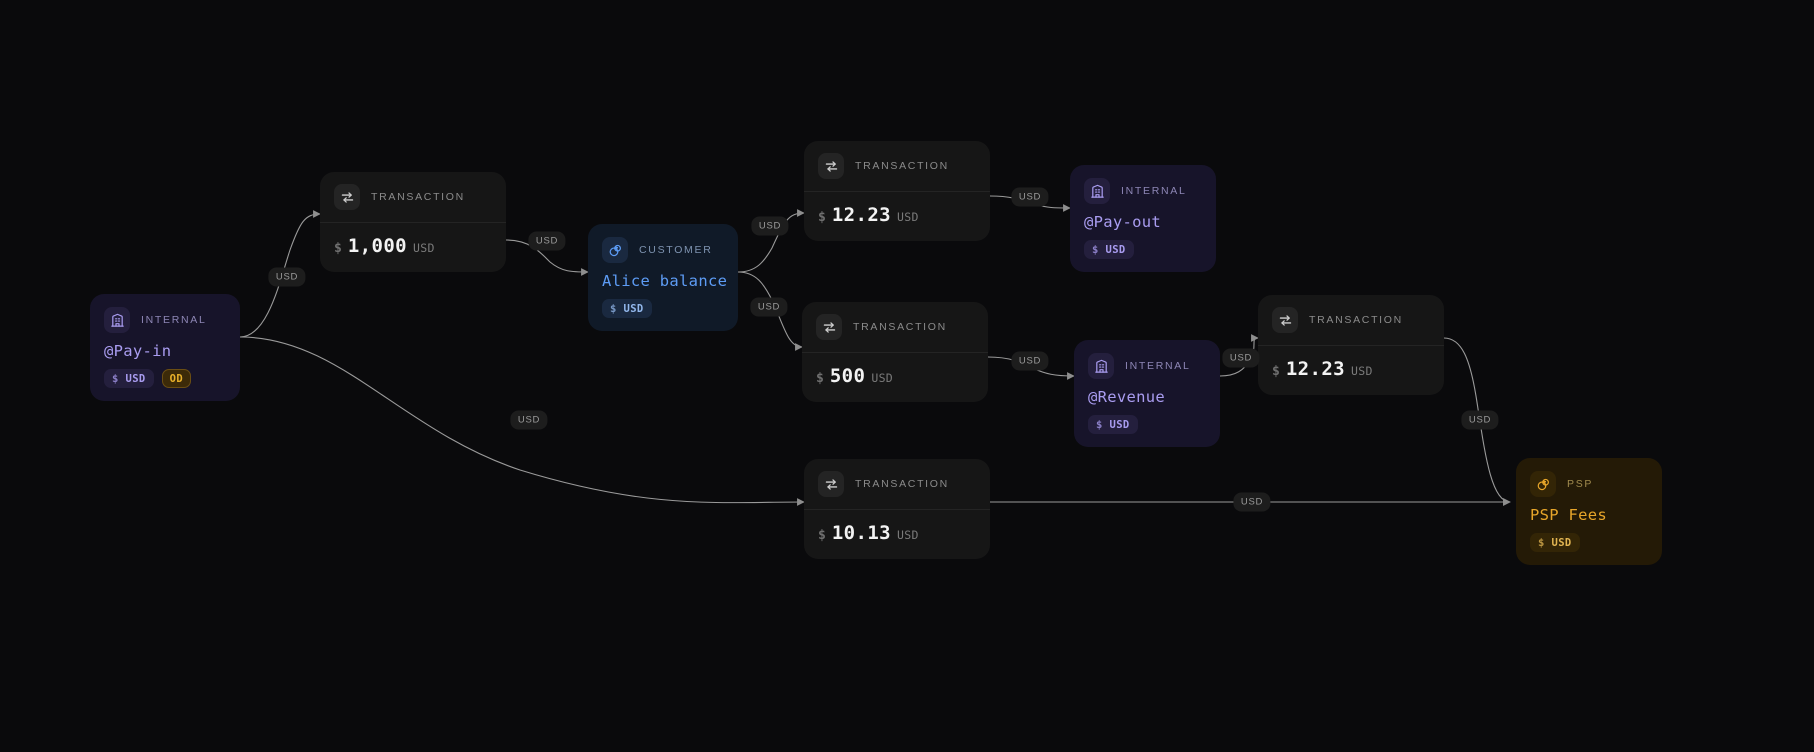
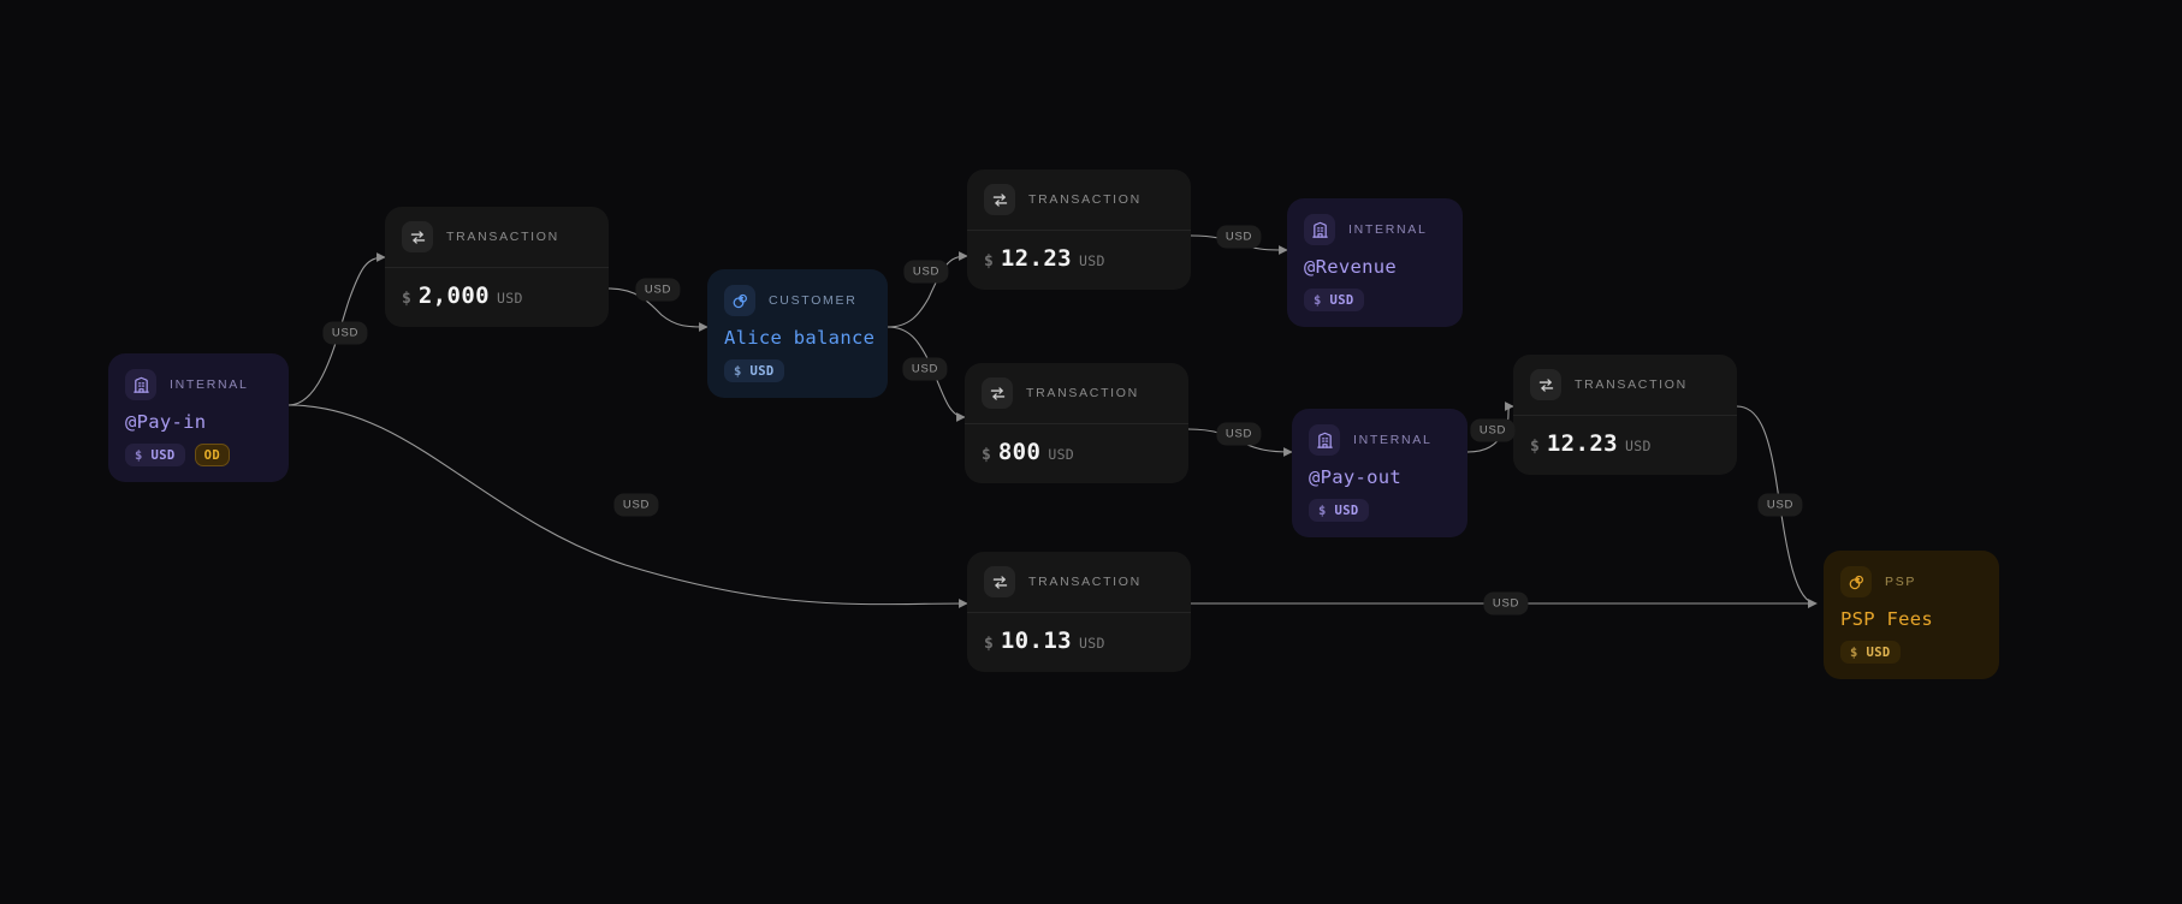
  INTERNAL
  @Pay-in
  $ USD
  OD
  TRANSACTION
  $
- 1,000
+ 2,000
  USD
  CUSTOMER
  Alice balance
  $ USD
  TRANSACTION
  $
  12.23
  USD
  TRANSACTION
  $
- 500
+ 800
  USD
  TRANSACTION
  $
  10.13
  USD
  INTERNAL
- @Pay-out
+ @Revenue
  $ USD
  INTERNAL
- @Revenue
+ @Pay-out
  $ USD
  TRANSACTION
  $
  12.23
  USD
  PSP
  PSP Fees
  $ USD
  USD
  USD
  USD
  USD
  USD
  USD
  USD
  USD
  USD
  USD
